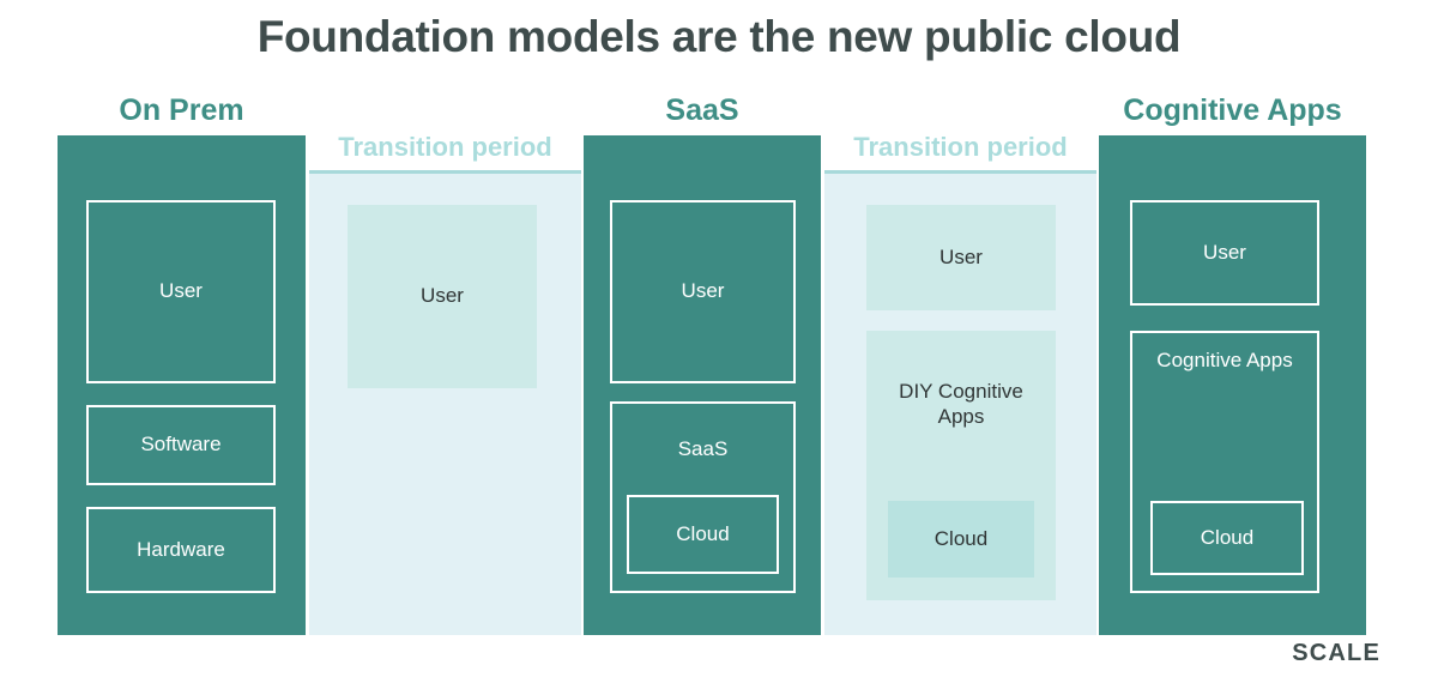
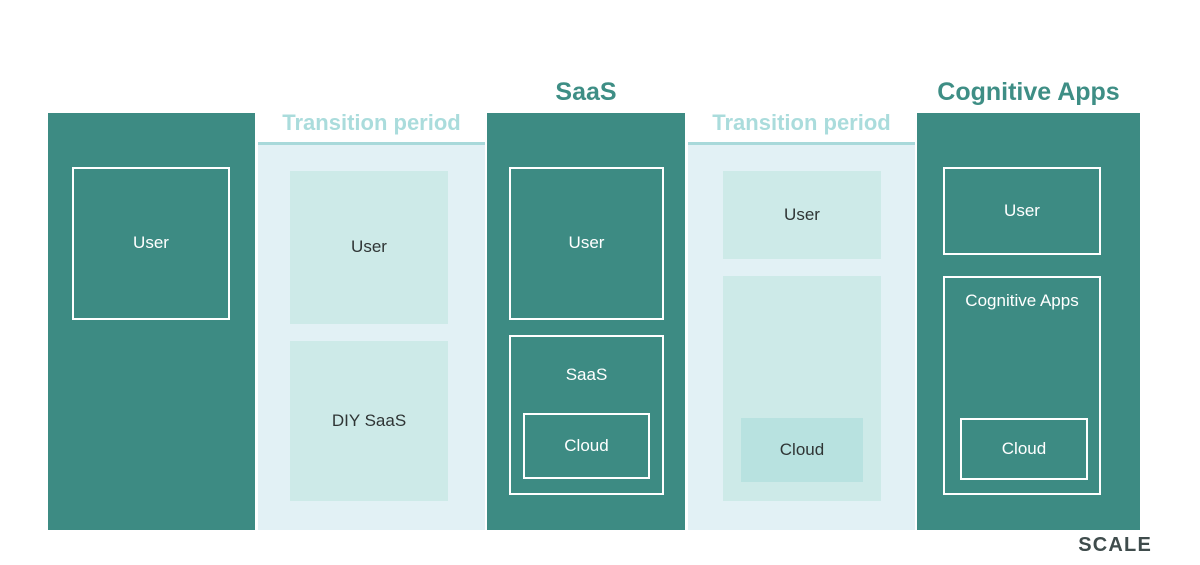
- Foundation models are the new public cloud
- On Prem
  User
- Software
- Hardware
  Transition period
  User
+ DIY SaaS
  SaaS
  User
  SaaS
  Cloud
  Transition period
  User
- DIY Cognitive Apps
  Cloud
  Cognitive Apps
  User
  Cognitive Apps
  Cloud
  SCALE
